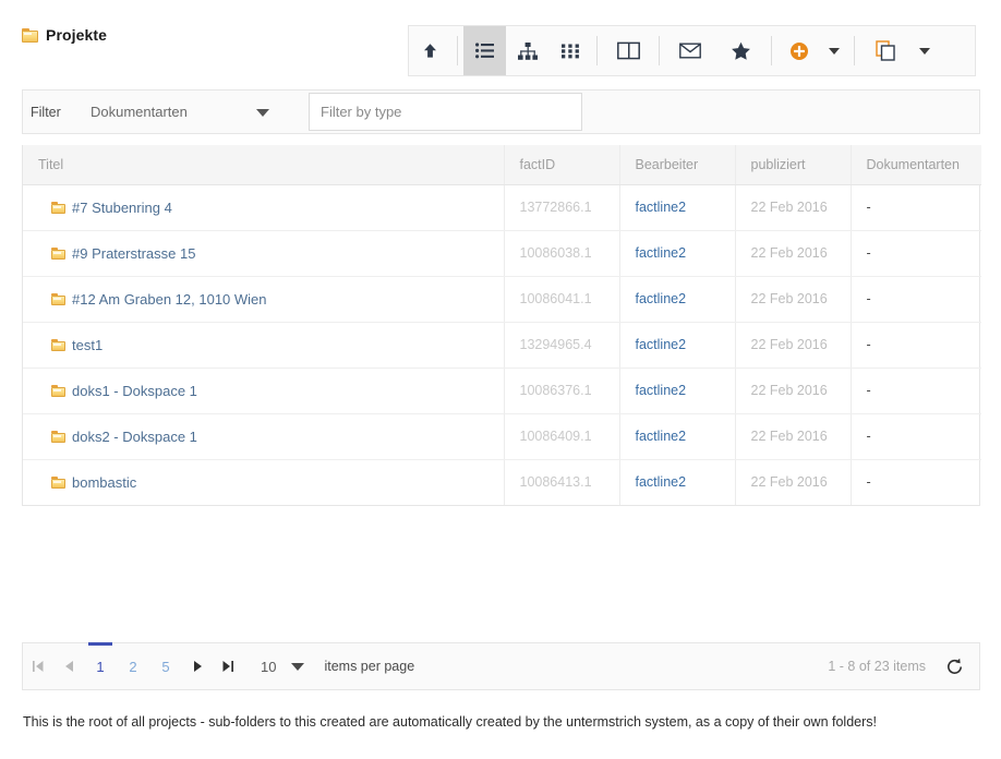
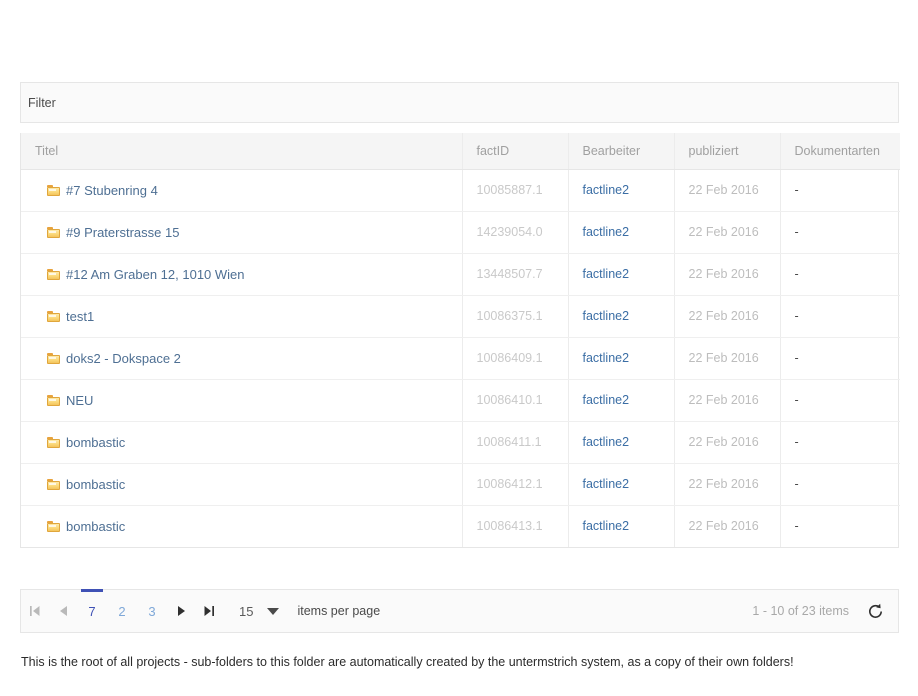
- Projekte
  Filter
- Dokumentarten
- Filter by type
  Titel	factID	Bearbeiter	publiziert	Dokumentarten
- #7 Stubenring 4	13772866.1	factline2	22 Feb 2016	-
+ #7 Stubenring 4	10085887.1	factline2	22 Feb 2016	-
- #9 Praterstrasse 15	10086038.1	factline2	22 Feb 2016	-
+ #9 Praterstrasse 15	14239054.0	factline2	22 Feb 2016	-
- #12 Am Graben 12, 1010 Wien	10086041.1	factline2	22 Feb 2016	-
+ #12 Am Graben 12, 1010 Wien	13448507.7	factline2	22 Feb 2016	-
- test1	13294965.4	factline2	22 Feb 2016	-
+ test1	10086375.1	factline2	22 Feb 2016	-
- doks1 - Dokspace 1	10086376.1	factline2	22 Feb 2016	-
- doks2 - Dokspace 1	10086409.1	factline2	22 Feb 2016	-
+ doks2 - Dokspace 2	10086409.1	factline2	22 Feb 2016	-
+ NEU	10086410.1	factline2	22 Feb 2016	-
+ bombastic	10086411.1	factline2	22 Feb 2016	-
+ bombastic	10086412.1	factline2	22 Feb 2016	-
  bombastic	10086413.1	factline2	22 Feb 2016	-
- 1
+ 7
  2
- 5
+ 3
- 10
+ 15
  items per page
- 1 - 8 of 23 items
+ 1 - 10 of 23 items
- This is the root of all projects - sub-folders to this created are automatically created by the untermstrich system, as a copy of their own folders!
+ This is the root of all projects - sub-folders to this folder are automatically created by the untermstrich system, as a copy of their own folders!
